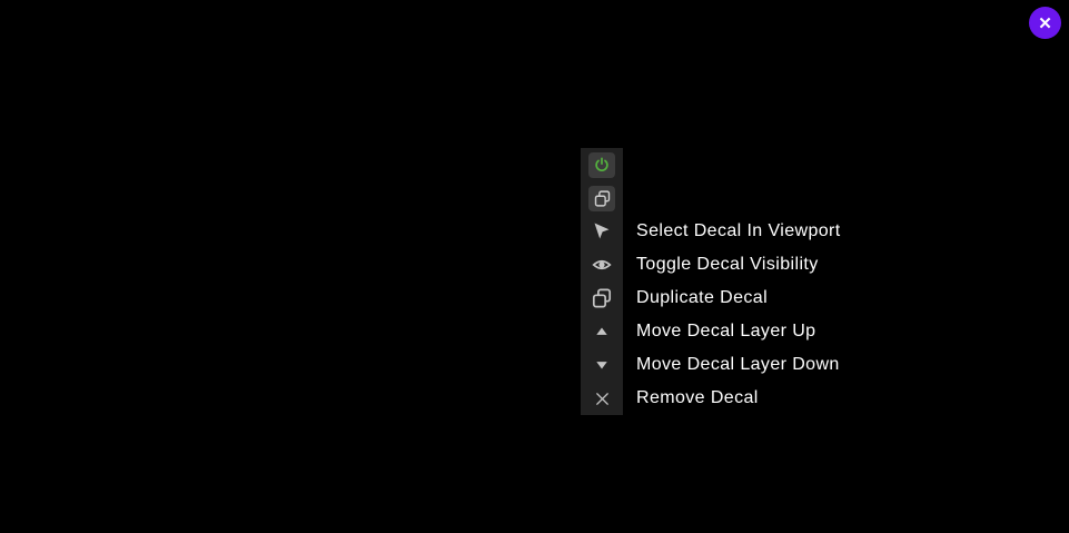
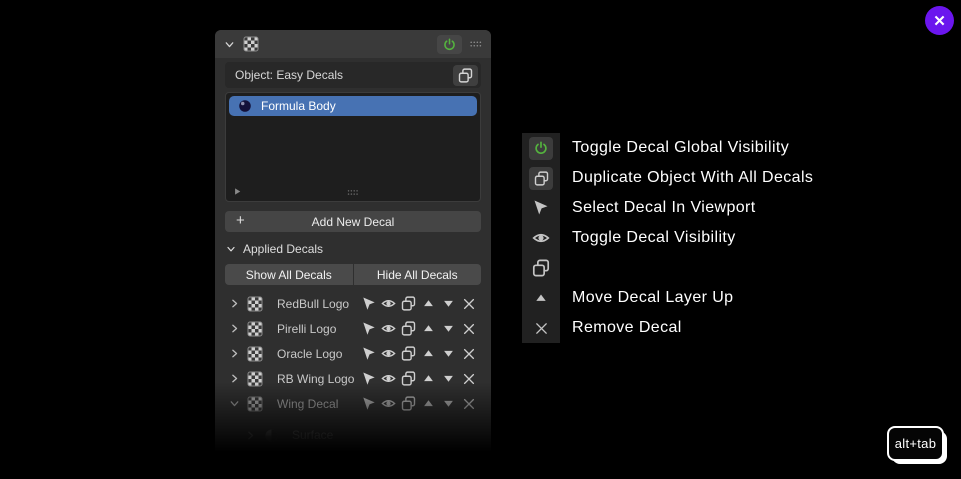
+ Object: Easy Decals
+ Formula Body
+ +
+ Add New Decal
+ Applied Decals
+ Show All Decals
+ Hide All Decals
+ RedBull Logo
+ Pirelli Logo
+ Oracle Logo
+ RB Wing Logo
+ Toggle Decal Global Visibility
+ Duplicate Object With All Decals
  Select Decal In Viewport
  Toggle Decal Visibility
- Duplicate Decal
  Move Decal Layer Up
- Move Decal Layer Down
  Remove Decal
  ✕
+ alt+tab
